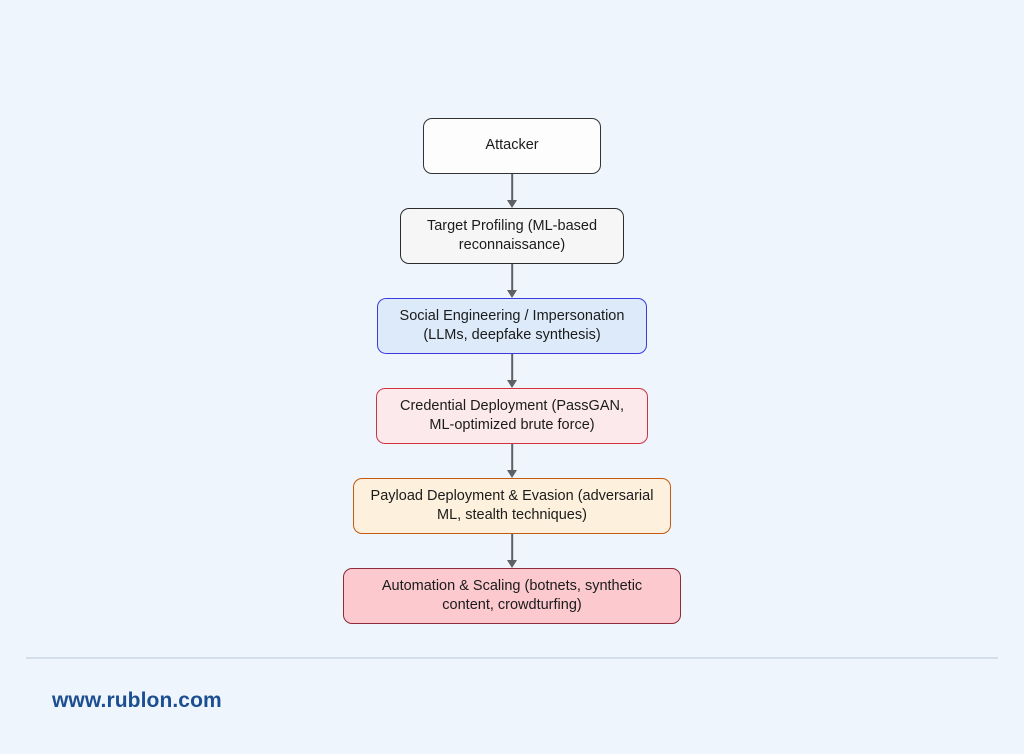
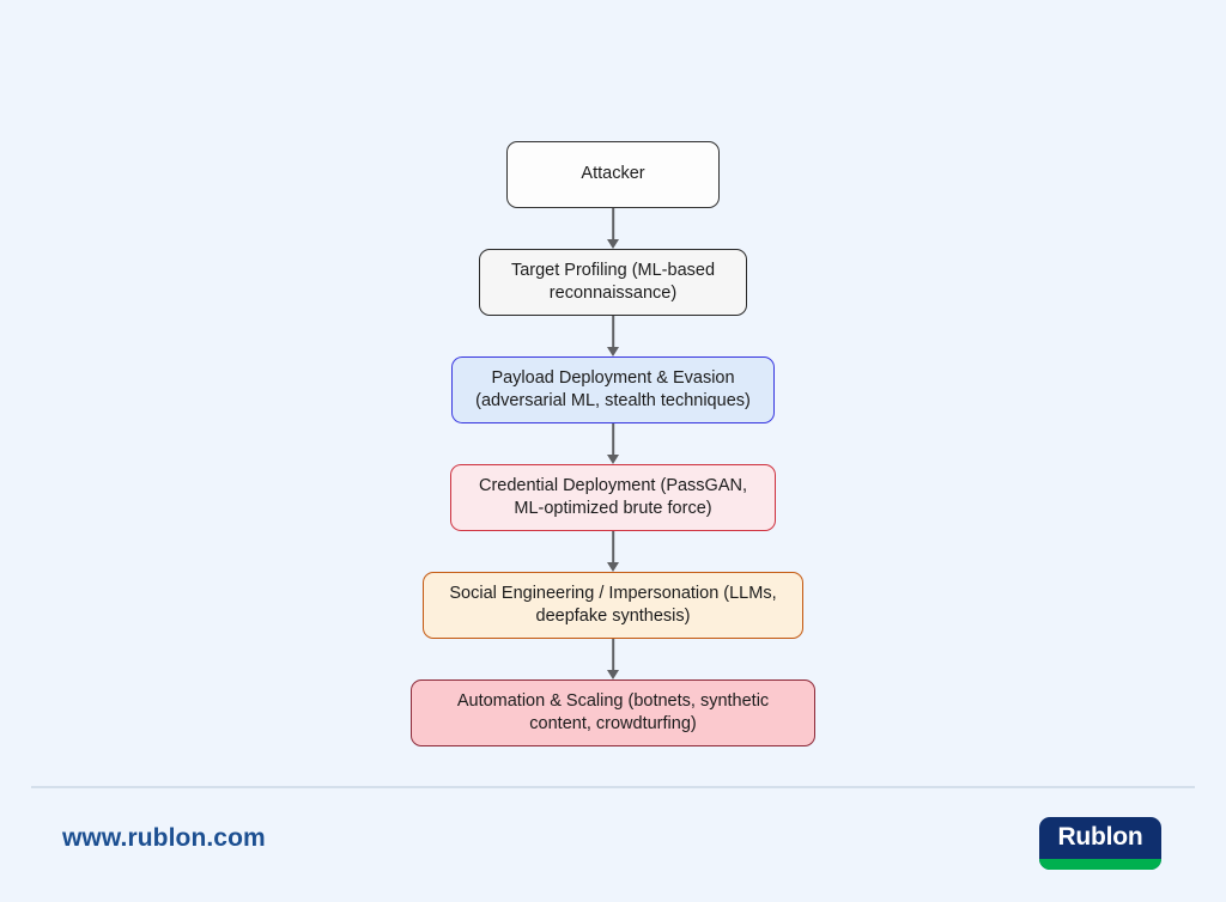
  Attacker
  Target Profiling (ML-based reconnaissance)
- Social Engineering / Impersonation (LLMs, deepfake synthesis)
+ Payload Deployment & Evasion (adversarial ML, stealth techniques)
  Credential Deployment (PassGAN, ML-optimized brute force)
- Payload Deployment & Evasion (adversarial ML, stealth techniques)
+ Social Engineering / Impersonation (LLMs, deepfake synthesis)
  Automation & Scaling (botnets, synthetic content, crowdturfing)
  www.rublon.com
+ Rublon
